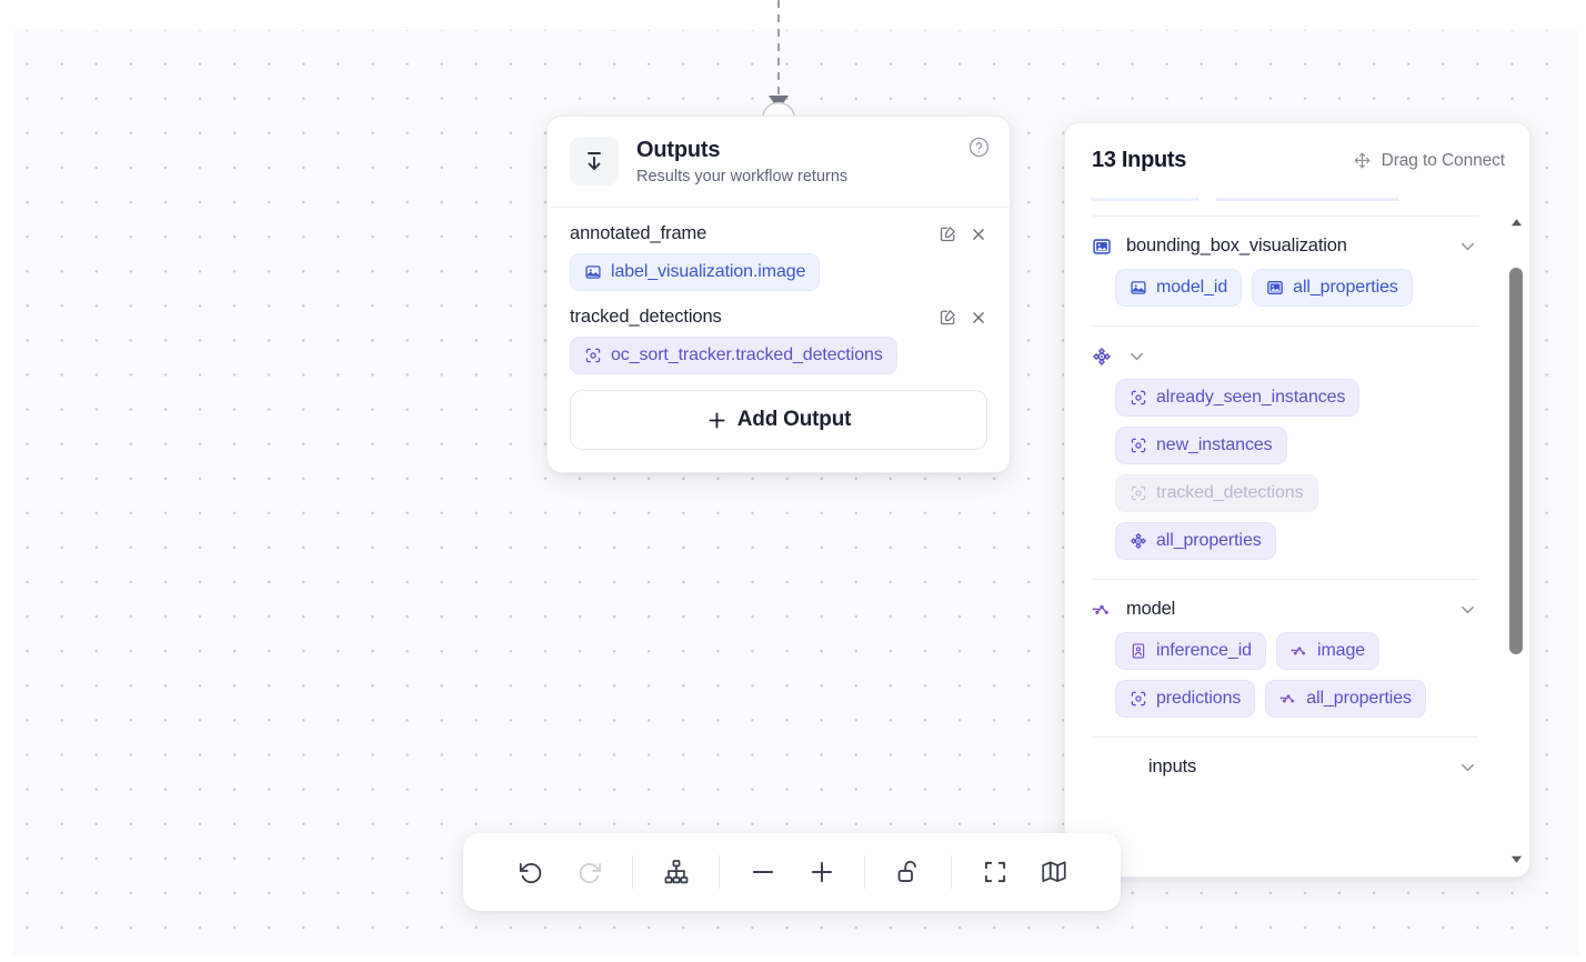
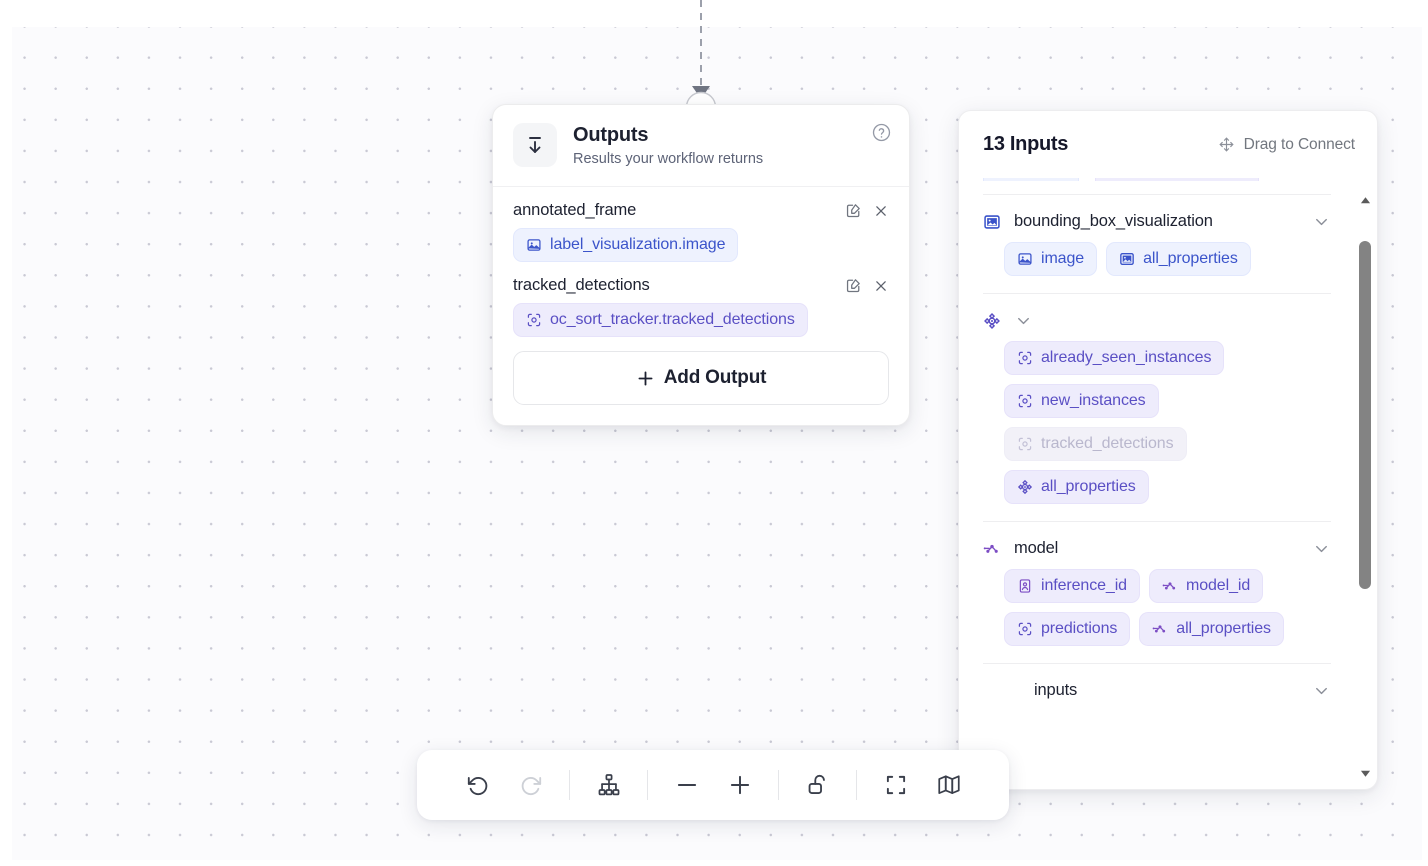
  Outputs
  Results your workflow returns
  annotated_frame
  label_visualization.image
  tracked_detections
  oc_sort_tracker.tracked_detections
  Add Output
  13 Inputs
  Drag to Connect
  bounding_box_visualization
- model_id
+ image
  all_properties
  already_seen_instances
  new_instances
  tracked_detections
  all_properties
  model
  inference_id
- image
+ model_id
  predictions
  all_properties
  inputs
